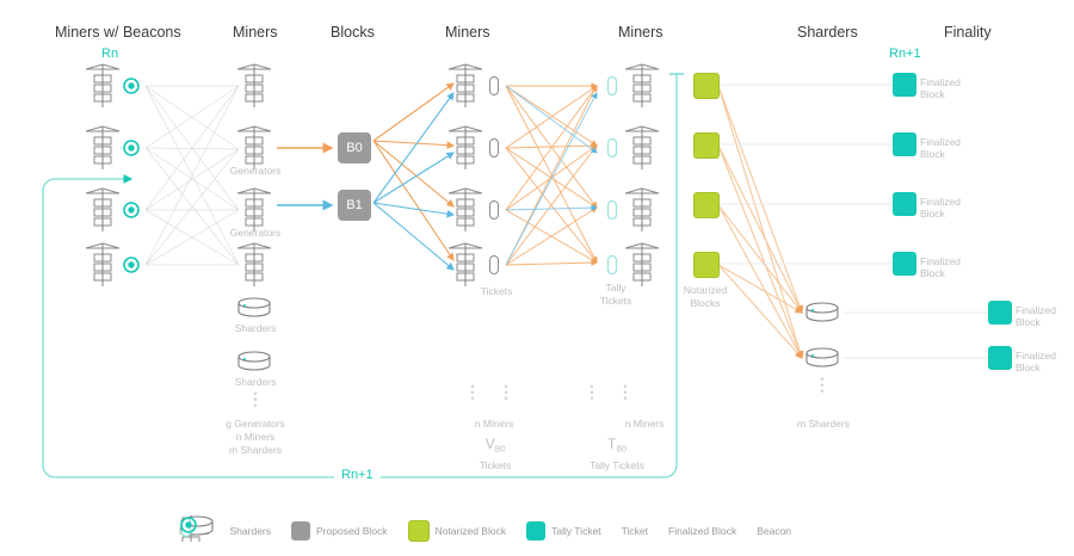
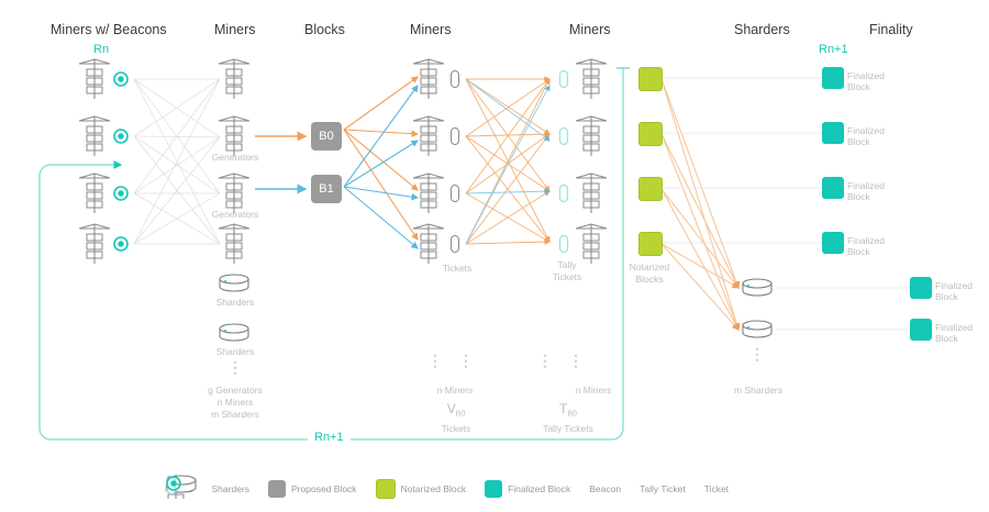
  Miners w/ Beacons
  Miners
  Blocks
  Miners
  Miners
  Sharders
  Finality
  Rn
  Rn+1
  Rn+1
  B0
  B1
  Finalized
  Block
  Finalized
  Block
  Finalized
  Block
  Finalized
  Block
  Finalized
  Block
  Finalized
  Block
  Generators
  Generators
  Sharders
  Sharders
  •
  •
  •
  g Generators
  n Miners
  m Sharders
  Tickets
  •
  •
  •
  •
  •
  •
  n Miners
  Tickets
  Tally
  Tickets
  •
  •
  •
  •
  •
  •
  n Miners
  Tally Tickets
  Notarized
  Blocks
  •
  •
  •
  m Sharders
  Sharders
  Proposed Block
  Notarized Block
- Tally Ticket
+ Finalized Block
- Ticket
+ Beacon
- Finalized Block
+ Tally Ticket
- Beacon
+ Ticket
